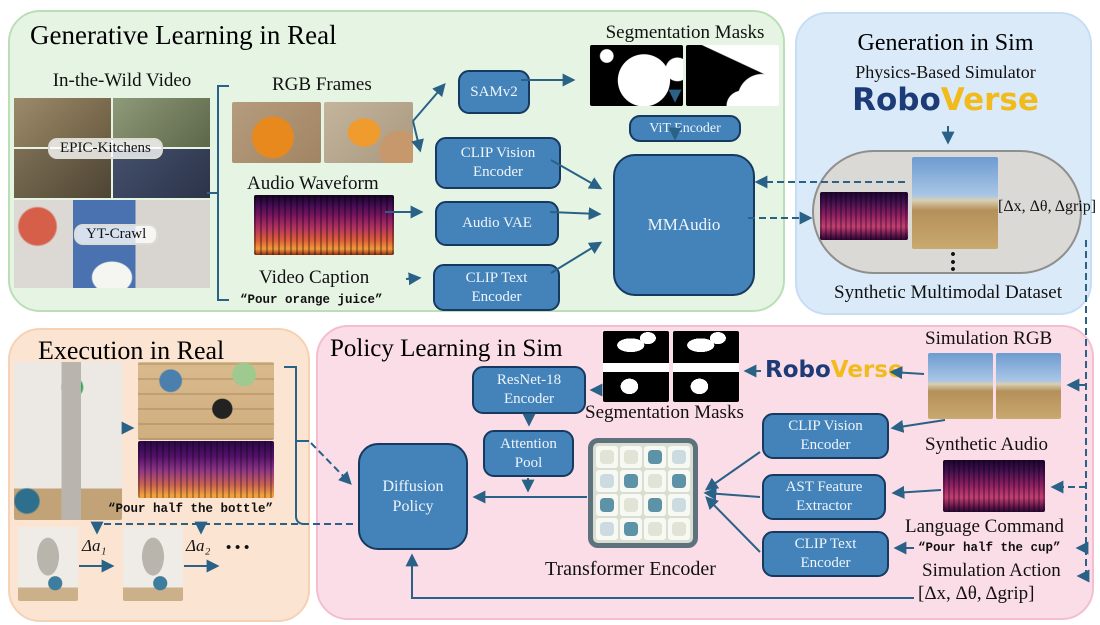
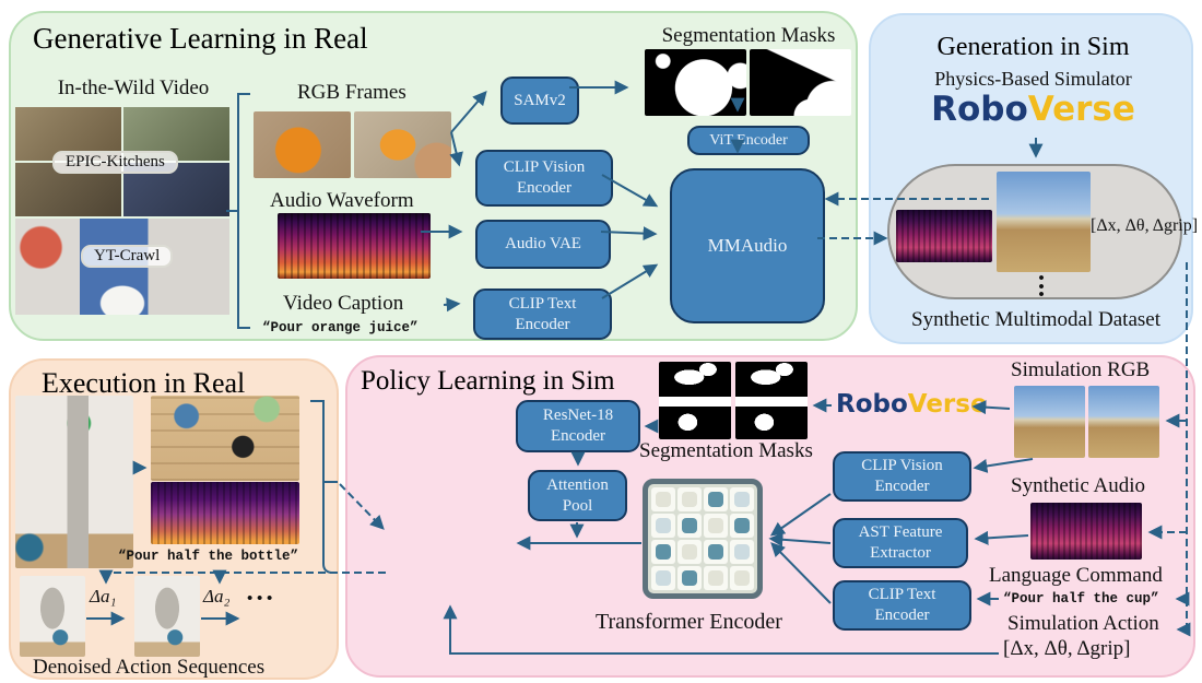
  Generative Learning in Real
  In-the-Wild Video
  EPIC-Kitchens
  YT-Crawl
  RGB Frames
  Audio Waveform
  Video Caption
  “Pour orange juice”
  SAMv2
  CLIP Vision
  Encoder
  Audio VAE
  CLIP Text
  Encoder
  Segmentation Masks
  ViT Encoder
  MMAudio
  Generation in Sim
  Physics-Based Simulator
  RoboVerse
  [Δx, Δθ, Δgrip]
  •
  •
  •
  Synthetic Multimodal Dataset
  Execution in Real
  “Pour half the bottle”
  Δa₁
  Δa₂
  • • •
+ Denoised Action Sequences
  Policy Learning in Sim
  ResNet-18
  Encoder
  Segmentation Masks
  RoboVerse
  Simulation RGB
  Attention
  Pool
- Diffusion
- Policy
  Transformer Encoder
  CLIP Vision
  Encoder
  AST Feature
  Extractor
  CLIP Text
  Encoder
  Synthetic Audio
  Language Command
  “Pour half the cup”
  Simulation Action
  [Δx, Δθ, Δgrip]
